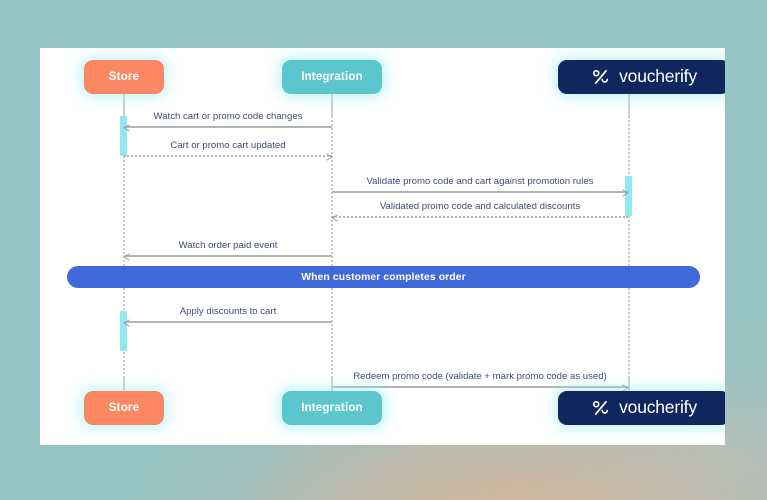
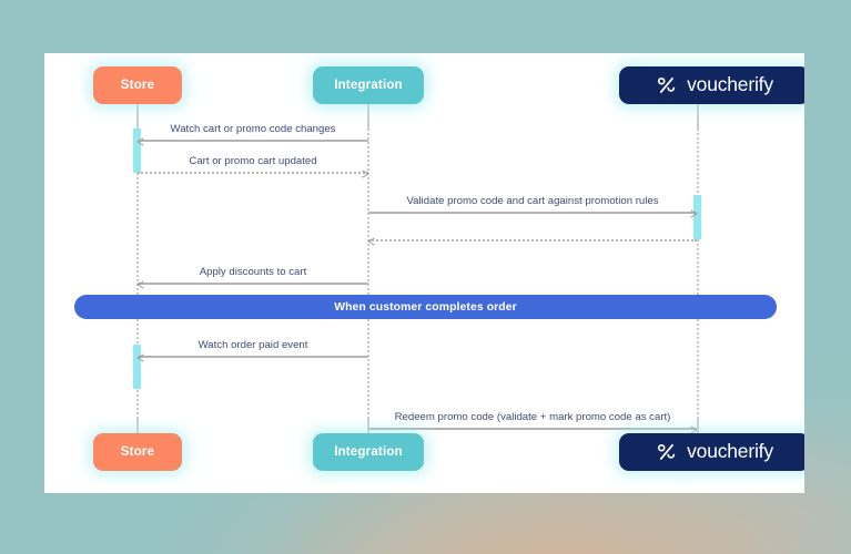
  Store
  Integration
  voucherify
  Watch cart or promo code changes
  Cart or promo cart updated
  Validate promo code and cart against promotion rules
- Validated promo code and calculated discounts
- Watch order paid event
+ Apply discounts to cart
  When customer completes order
- Apply discounts to cart
+ Watch order paid event
- Redeem promo code (validate + mark promo code as used)
+ Redeem promo code (validate + mark promo code as cart)
  Store
  Integration
  voucherify
